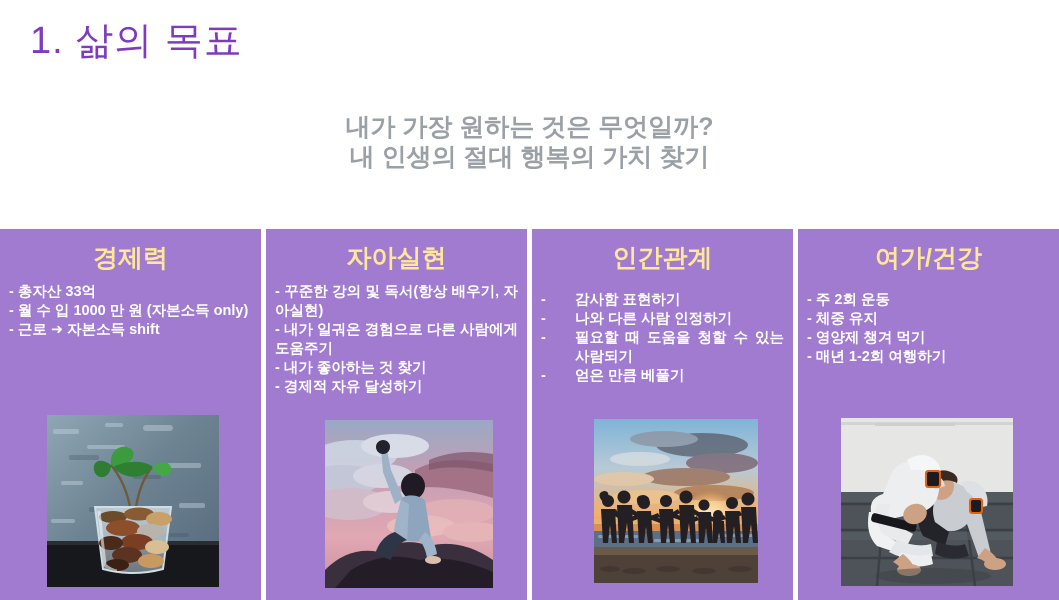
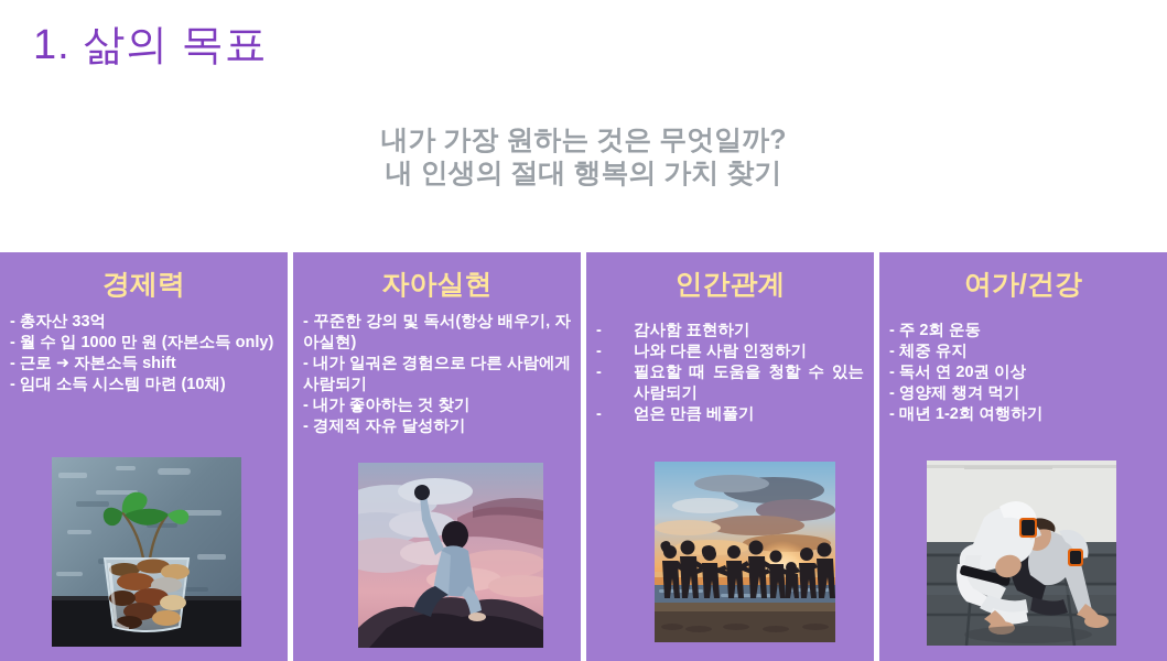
  1. 삶의 목표
  내가 가장 원하는 것은 무엇일까?
  내 인생의 절대 행복의 가치 찾기
  경제력
  - 총자산 33억
  - 월 수 입 1000 만 원 (자본소득 only)
  - 근로 ➜ 자본소득 shift
+ - 임대 소득 시스템 마련 (10채)
  자아실현
  - 꾸준한 강의 및 독서(항상 배우기, 자아실현)
- - 내가 일궈온 경험으로 다른 사람에게 도움주기
+ - 내가 일궈온 경험으로 다른 사람에게 사람되기
  - 내가 좋아하는 것 찾기
  - 경제적 자유 달성하기
  인간관계
  - 감사함 표현하기
  - 나와 다른 사람 인정하기
  - 필요할 때 도움을 청할 수 있는 사람되기
  - 얻은 만큼 베풀기
  여가/건강
  - 주 2회 운동
  - 체중 유지
+ - 독서 연 20권 이상
  - 영양제 챙겨 먹기
  - 매년 1-2회 여행하기
